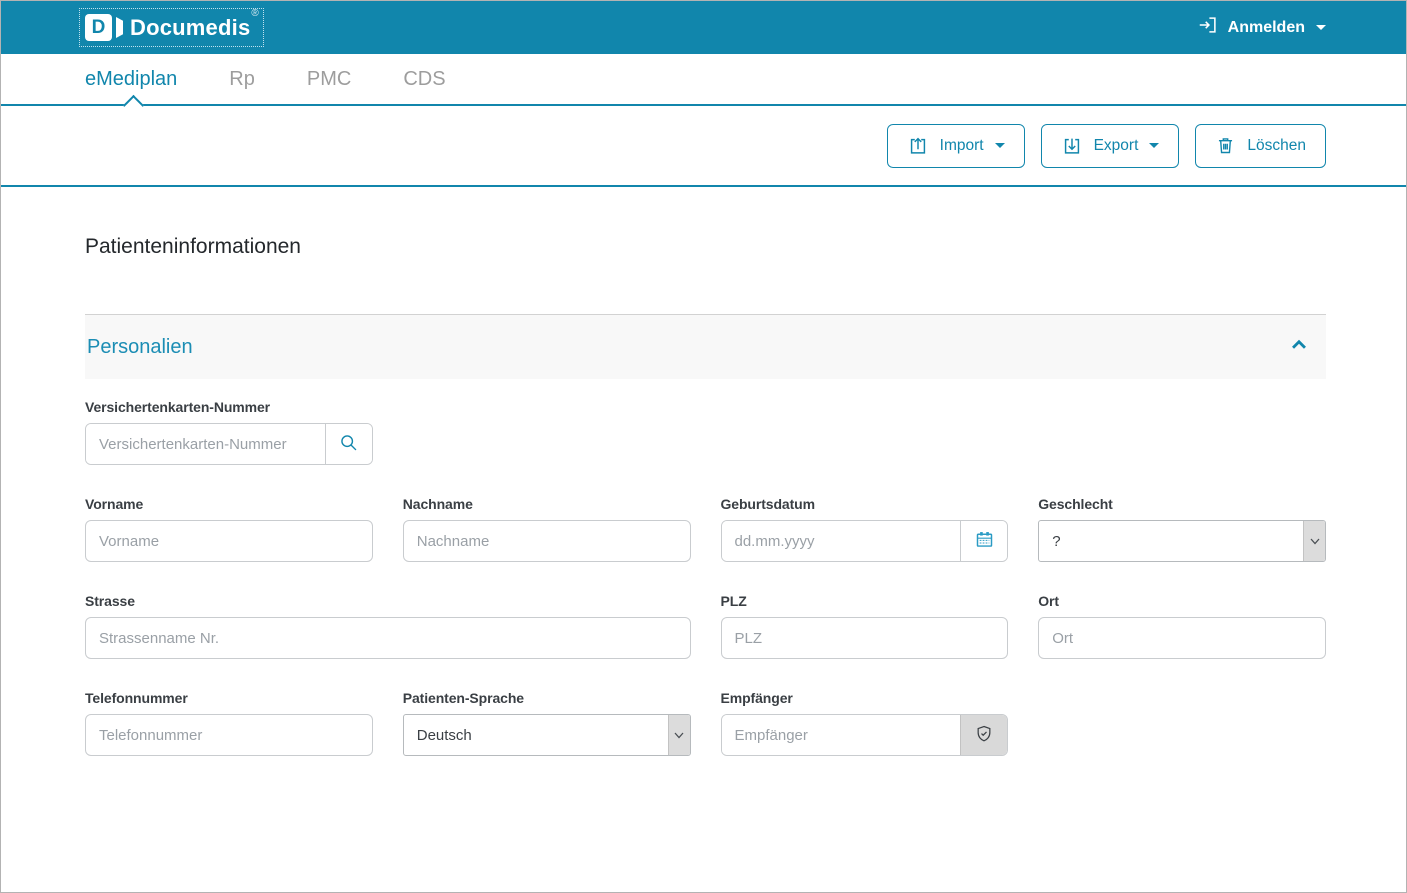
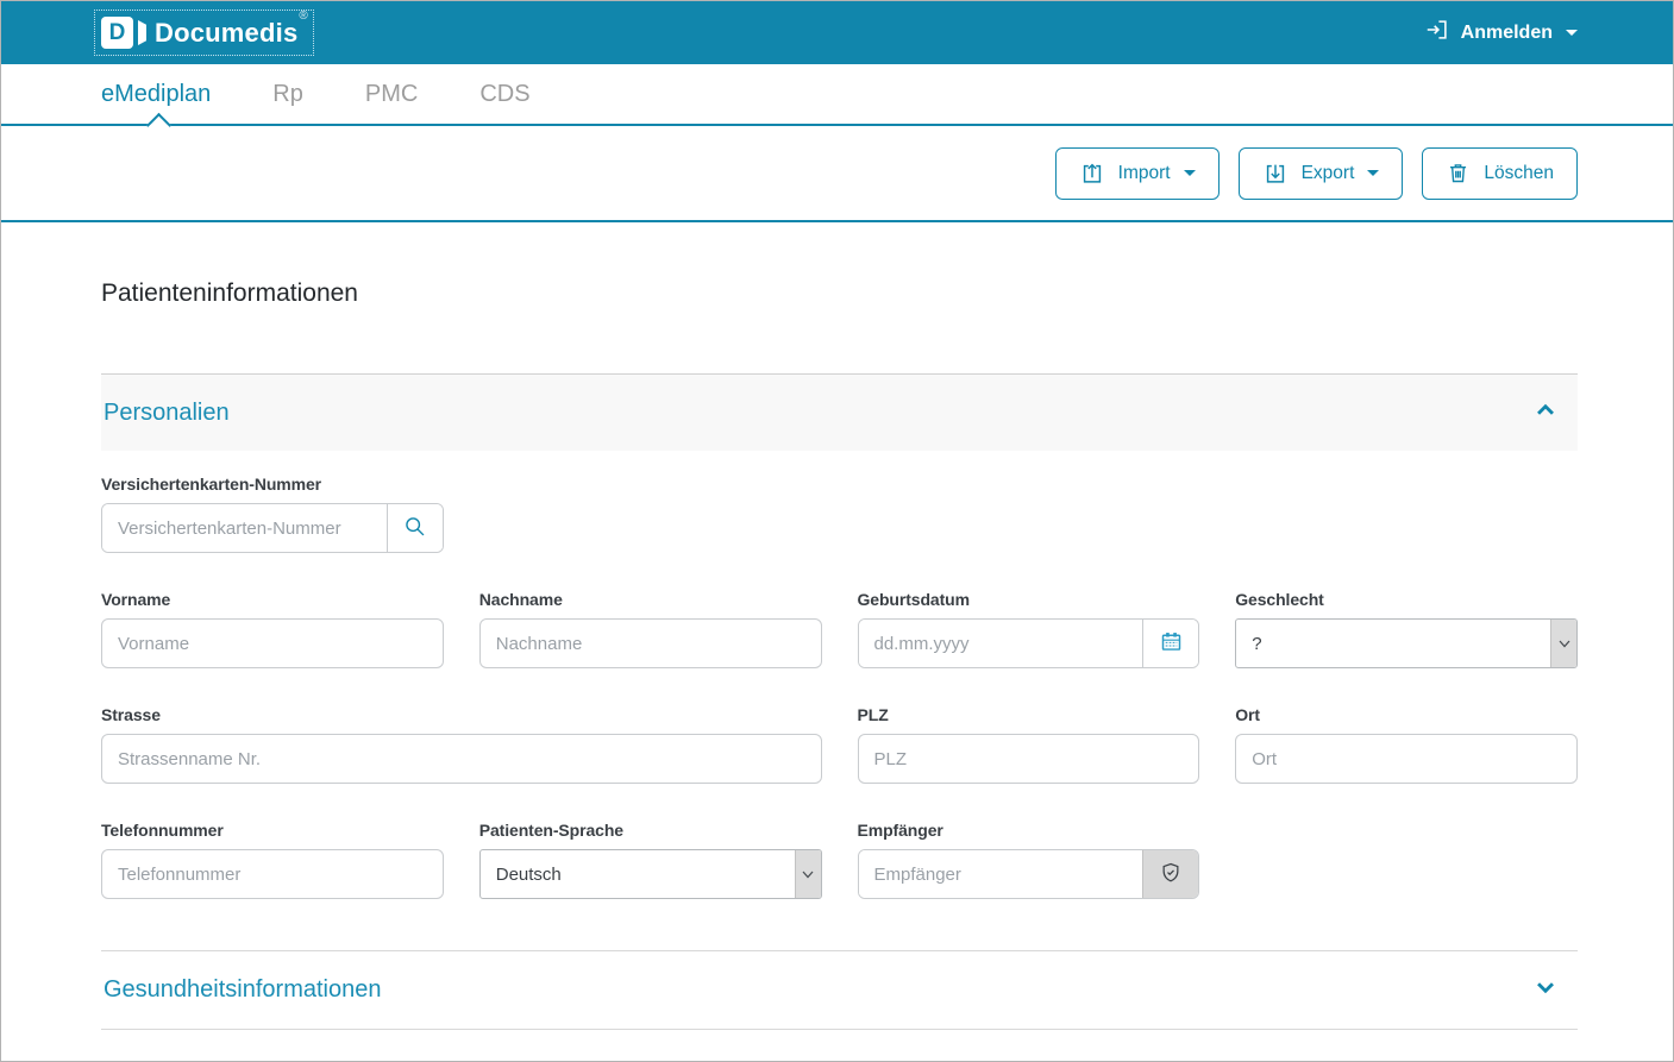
  D
  Documedis®
  Anmelden
  eMediplan
  Rp
  PMC
  CDS
  Import
  Export
  Löschen
  Patienteninformationen
  Personalien
  Versichertenkarten-Nummer
  Versichertenkarten-Nummer
  Vorname
  Vorname
  Nachname
  Nachname
  Geburtsdatum
  dd.mm.yyyy
  Geschlecht
  ?
  Strasse
  Strassenname Nr.
  PLZ
  PLZ
  Ort
  Ort
  Telefonnummer
  Telefonnummer
  Patienten-Sprache
  Deutsch
  Empfänger
  Empfänger
+ Gesundheitsinformationen
